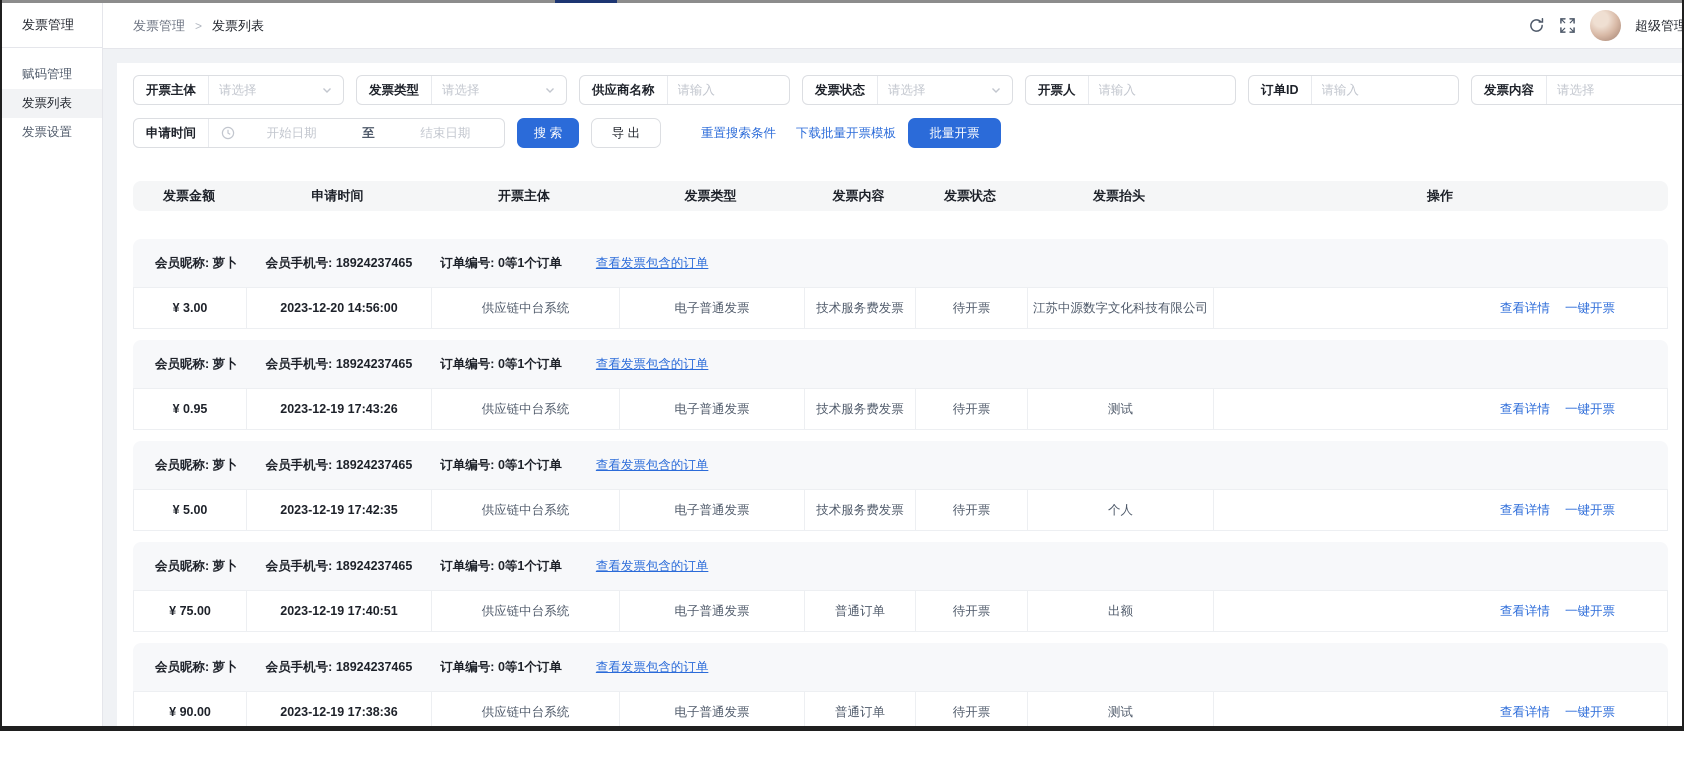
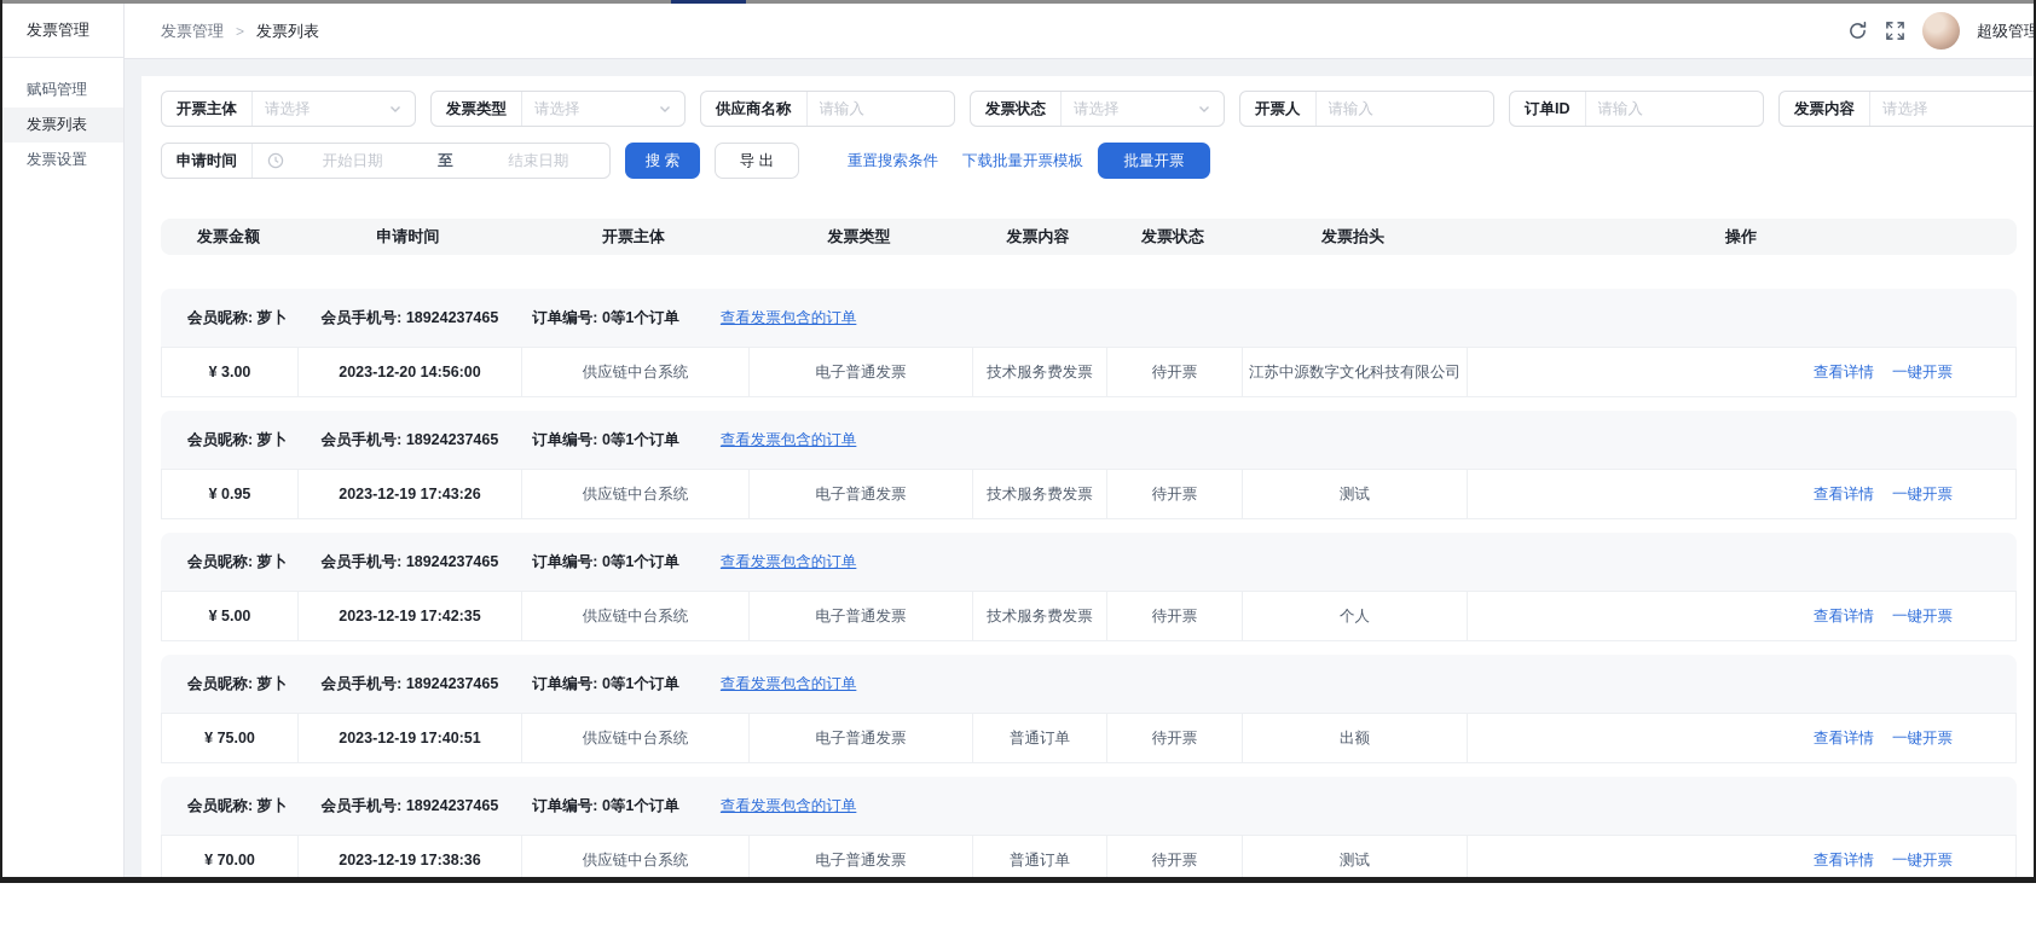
  发票管理
  赋码管理
  发票列表
  发票设置
  发票管理
  >
  发票列表
  超级管理
  开票主体
  请选择
  发票类型
  请选择
  供应商名称
  请输入
  发票状态
  请选择
  开票人
  请输入
  订单ID
  请输入
  发票内容
  请选择
  申请时间
  开始日期
  至
  结束日期
  搜 索
  导 出
  重置搜索条件
  下载批量开票模板
  批量开票
  发票金额
  申请时间
  开票主体
  发票类型
  发票内容
  发票状态
  发票抬头
  操作
  会员昵称: 萝卜
  会员手机号: 18924237465
  订单编号: 0等1个订单
  查看发票包含的订单
  ¥ 3.00
  2023-12-20 14:56:00
  供应链中台系统
  电子普通发票
  技术服务费发票
  待开票
  江苏中源数字文化科技有限公司
  查看详情
  一键开票
  会员昵称: 萝卜
  会员手机号: 18924237465
  订单编号: 0等1个订单
  查看发票包含的订单
  ¥ 0.95
  2023-12-19 17:43:26
  供应链中台系统
  电子普通发票
  技术服务费发票
  待开票
  测试
  查看详情
  一键开票
  会员昵称: 萝卜
  会员手机号: 18924237465
  订单编号: 0等1个订单
  查看发票包含的订单
  ¥ 5.00
  2023-12-19 17:42:35
  供应链中台系统
  电子普通发票
  技术服务费发票
  待开票
  个人
  查看详情
  一键开票
  会员昵称: 萝卜
  会员手机号: 18924237465
  订单编号: 0等1个订单
  查看发票包含的订单
  ¥ 75.00
  2023-12-19 17:40:51
  供应链中台系统
  电子普通发票
  普通订单
  待开票
  出额
  查看详情
  一键开票
  会员昵称: 萝卜
  会员手机号: 18924237465
  订单编号: 0等1个订单
  查看发票包含的订单
- ¥ 90.00
+ ¥ 70.00
  2023-12-19 17:38:36
  供应链中台系统
  电子普通发票
  普通订单
  待开票
  测试
  查看详情
  一键开票
